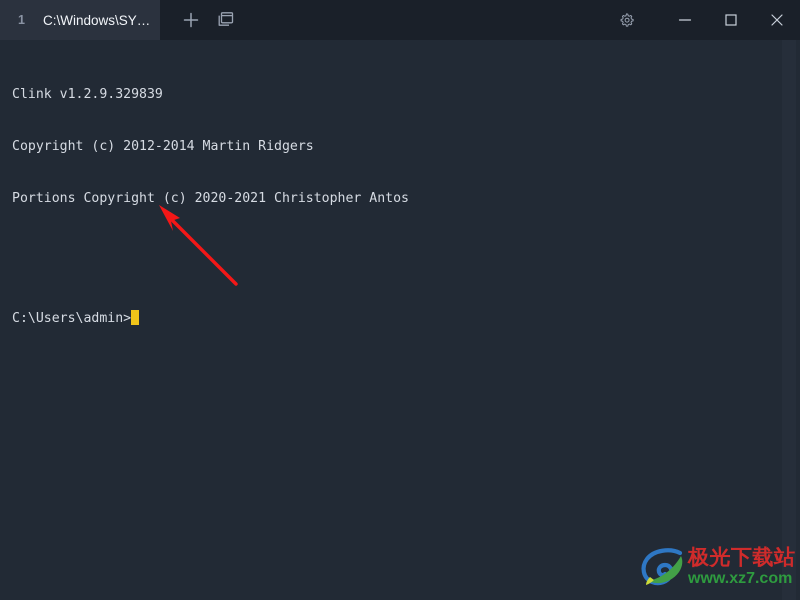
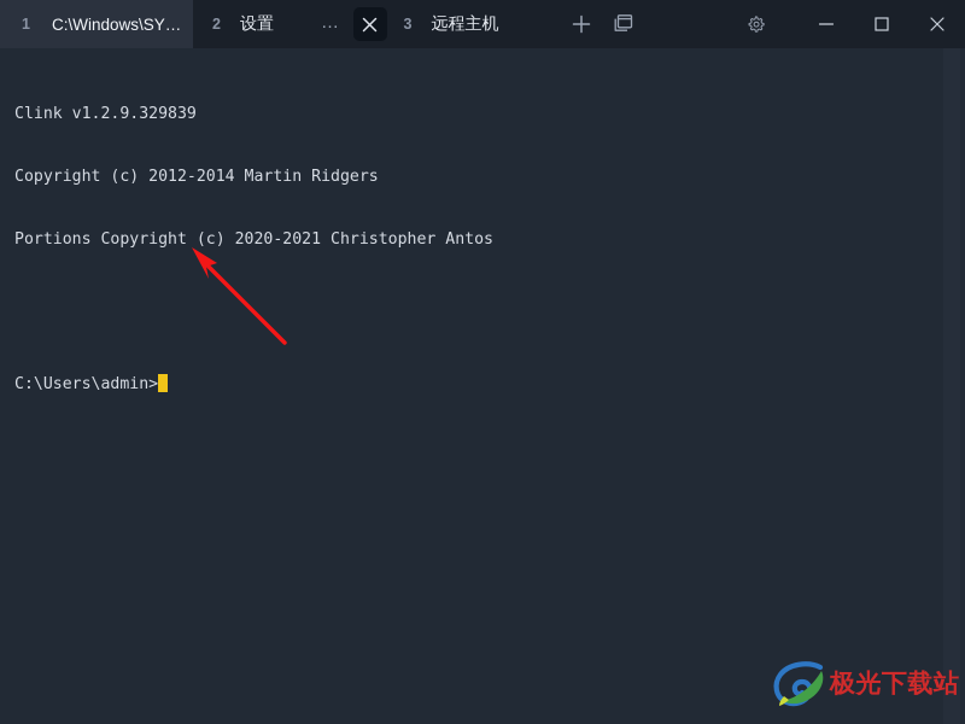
  1
  C:\Windows\SY…
+ 2
+ 设置
+ …
+ 3
+ 远程主机
  Clink v1.2.9.329839
  Copyright (c) 2012-2014 Martin Ridgers
  Portions Copyright (c) 2020-2021 Christopher Antos
  C:\Users\admin>
  极光下载站
- www.xz7.com
